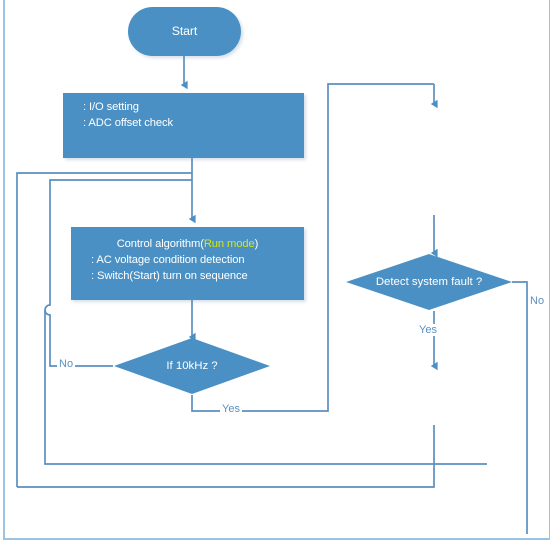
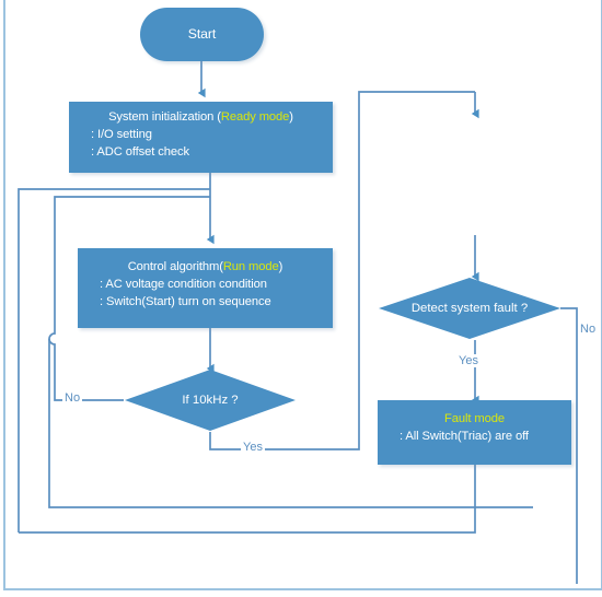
  Start
+ System initialization (Ready mode)
  : I/O setting
  : ADC offset check
  Control algorithm(Run mode)
- : AC voltage condition detection
+ : AC voltage condition condition
  : Switch(Start) turn on sequence
  If 10kHz ?
  Detect system fault ?
+ Fault mode
+ : All Switch(Triac) are off
  No
  Yes
  Yes
  No
